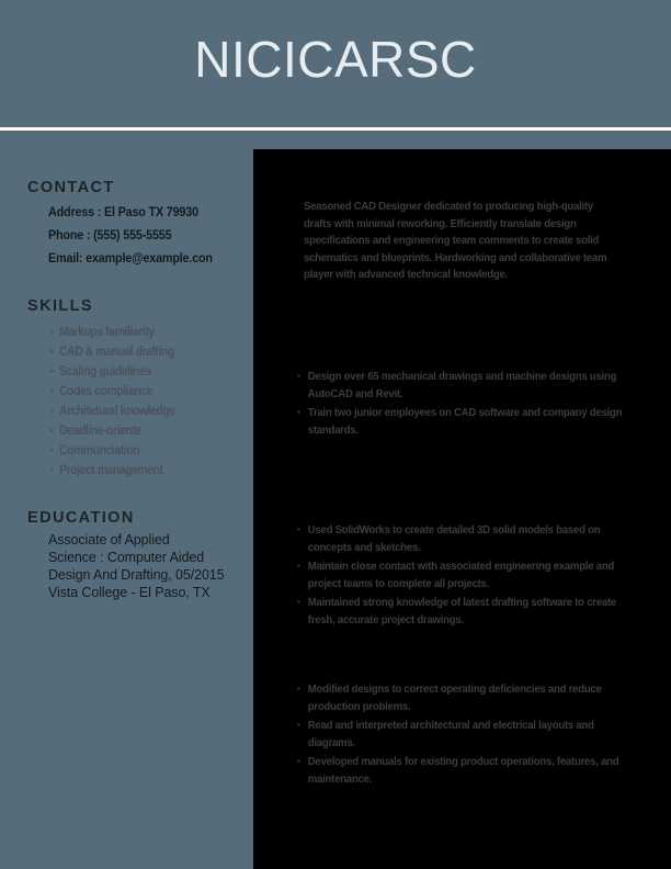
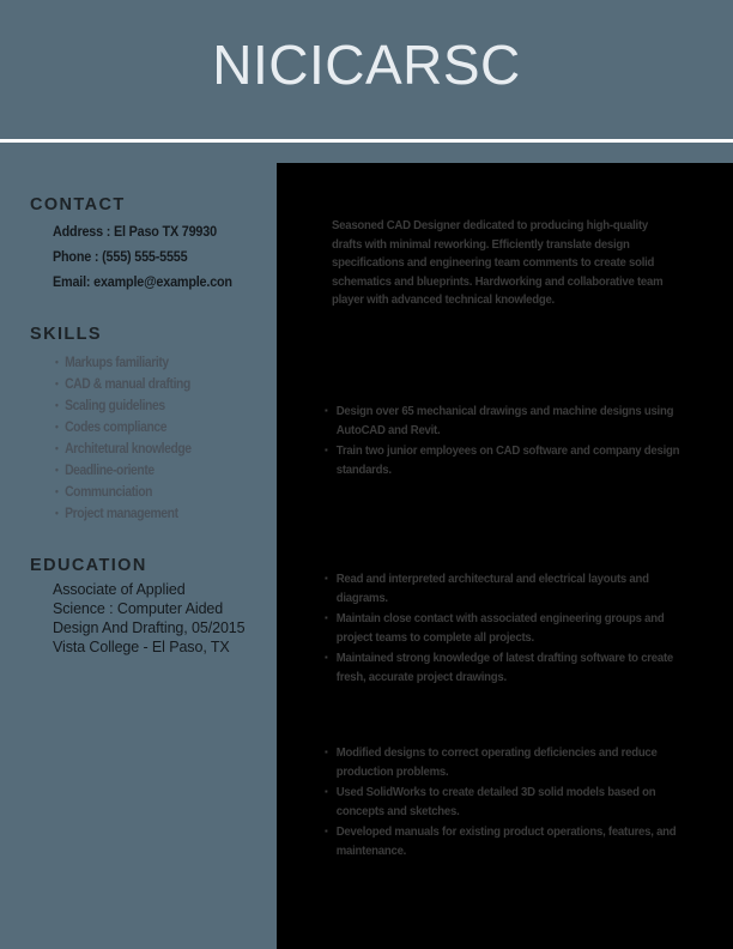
  NICICARSC
  CONTACT
  Address : El Paso TX 79930
  Phone : (555) 555-5555
  Email: example@example.con
  SKILLS
  • Markups familiarity
  • CAD & manual drafting
  • Scaling guidelines
  • Codes compliance
  • Architetural knowledge
  • Deadline-oriente
  • Communciation
  • Project management
  EDUCATION
  Associate of Applied
  Science : Computer Aided
  Design And Drafting, 05/2015
  Vista College - El Paso, TX
  Seasoned CAD Designer dedicated to producing high-quality drafts with minimal reworking. Efficiently translate design specifications and engineering team comments to create solid schematics and blueprints. Hardworking and collaborative team player with advanced technical knowledge.
  Design over 65 mechanical drawings and machine designs using AutoCAD and Revit.
  Train two junior employees on CAD software and company design standards.
- Used SolidWorks to create detailed 3D solid models based on concepts and sketches.
+ Read and interpreted architectural and electrical layouts and diagrams.
- Maintain close contact with associated engineering example and project teams to complete all projects.
+ Maintain close contact with associated engineering groups and project teams to complete all projects.
  Maintained strong knowledge of latest drafting software to create fresh, accurate project drawings.
  Modified designs to correct operating deficiencies and reduce production problems.
- Read and interpreted architectural and electrical layouts and diagrams.
+ Used SolidWorks to create detailed 3D solid models based on concepts and sketches.
  Developed manuals for existing product operations, features, and maintenance.
